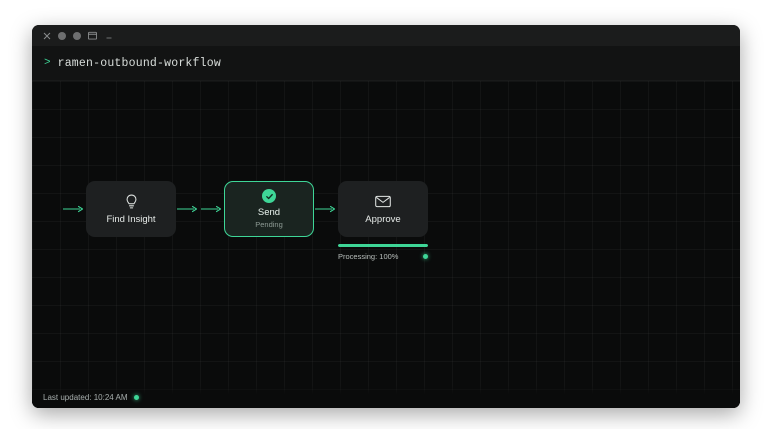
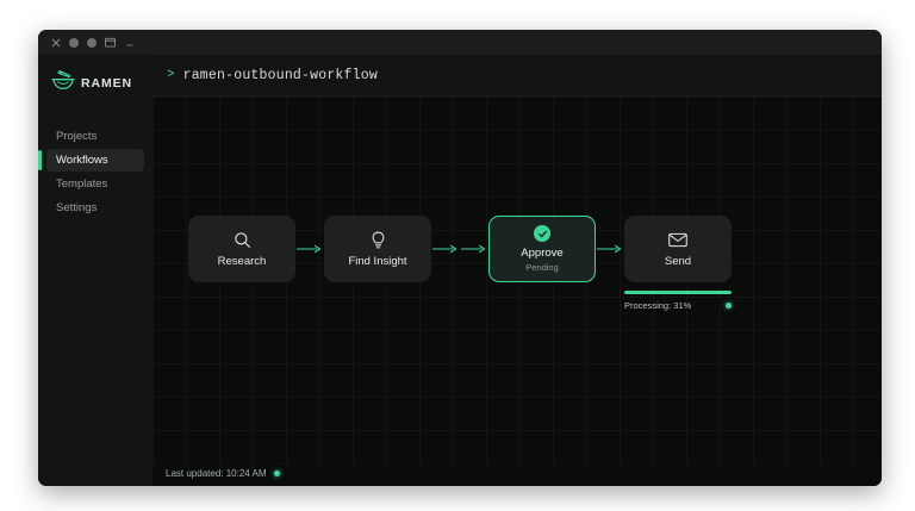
+ RAMEN
+ Projects
+ Workflows
+ Templates
+ Settings
  >
  ramen-outbound-workflow
+ Research
  Find Insight
- Send
+ Approve
  Pending
- Approve
+ Send
- Processing: 100%
+ Processing: 31%
  Last updated: 10:24 AM
